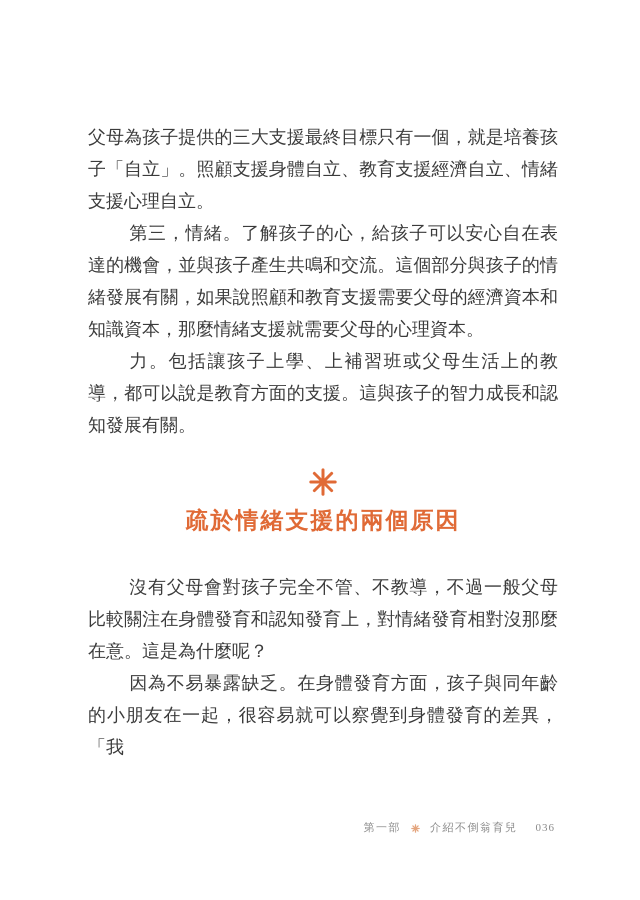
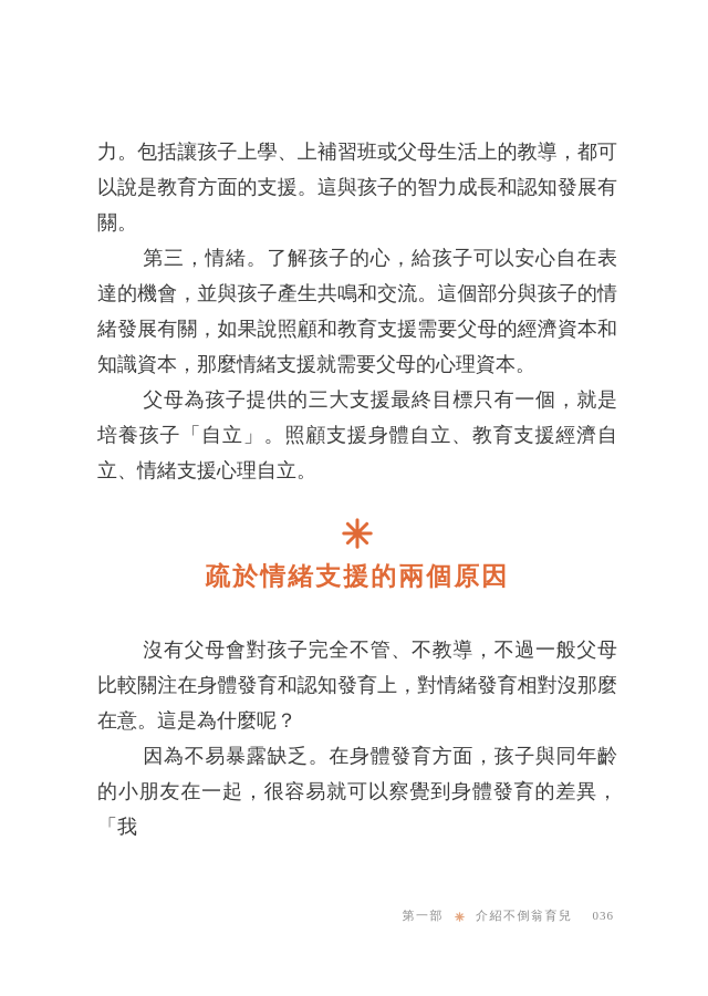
- 父母為孩子提供的三大支援最終目標只有一個，就是培養孩子「自立」。照顧支援身體自立、教育支援經濟自立、情緒支援心理自立。
+ 力。包括讓孩子上學、上補習班或父母生活上的教導，都可以說是教育方面的支援。這與孩子的智力成長和認知發展有關。
  第三，情緒。了解孩子的心，給孩子可以安心自在表達的機會，並與孩子產生共鳴和交流。這個部分與孩子的情緒發展有關，如果說照顧和教育支援需要父母的經濟資本和知識資本，那麼情緒支援就需要父母的心理資本。
- 力。包括讓孩子上學、上補習班或父母生活上的教導，都可以說是教育方面的支援。這與孩子的智力成長和認知發展有關。
+ 父母為孩子提供的三大支援最終目標只有一個，就是培養孩子「自立」。照顧支援身體自立、教育支援經濟自立、情緒支援心理自立。
  疏於情緒支援的兩個原因
  沒有父母會對孩子完全不管、不教導，不過一般父母比較關注在身體發育和認知發育上，對情緒發育相對沒那麼在意。這是為什麼呢？
  因為不易暴露缺乏。在身體發育方面，孩子與同年齡的小朋友在一起，很容易就可以察覺到身體發育的差異，「我
  第一部
  介紹不倒翁育兒
  036
